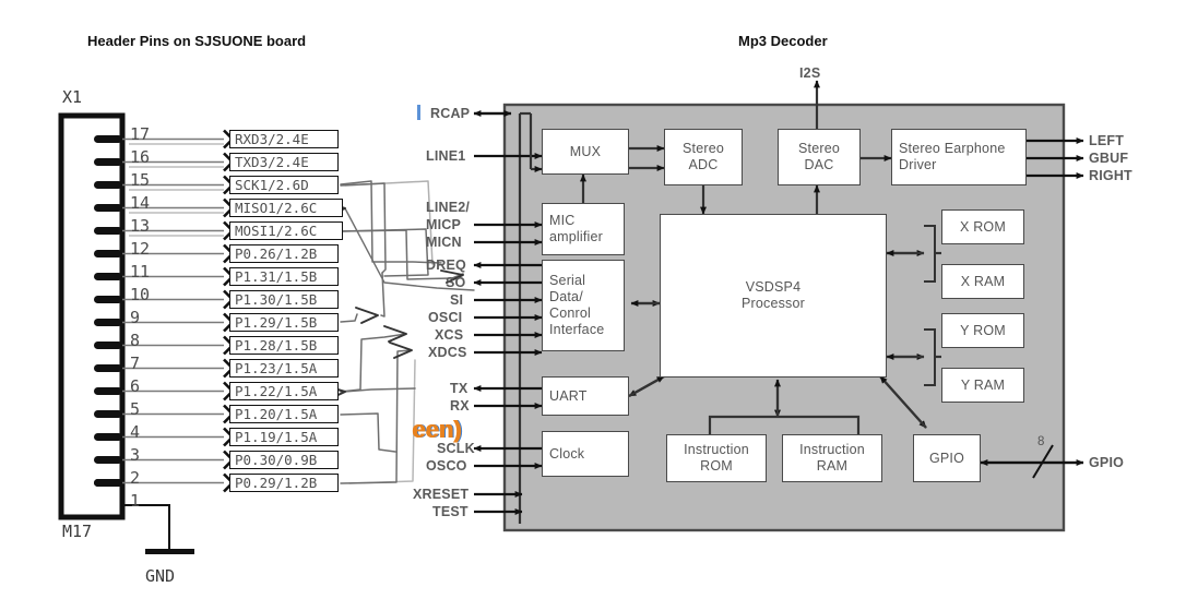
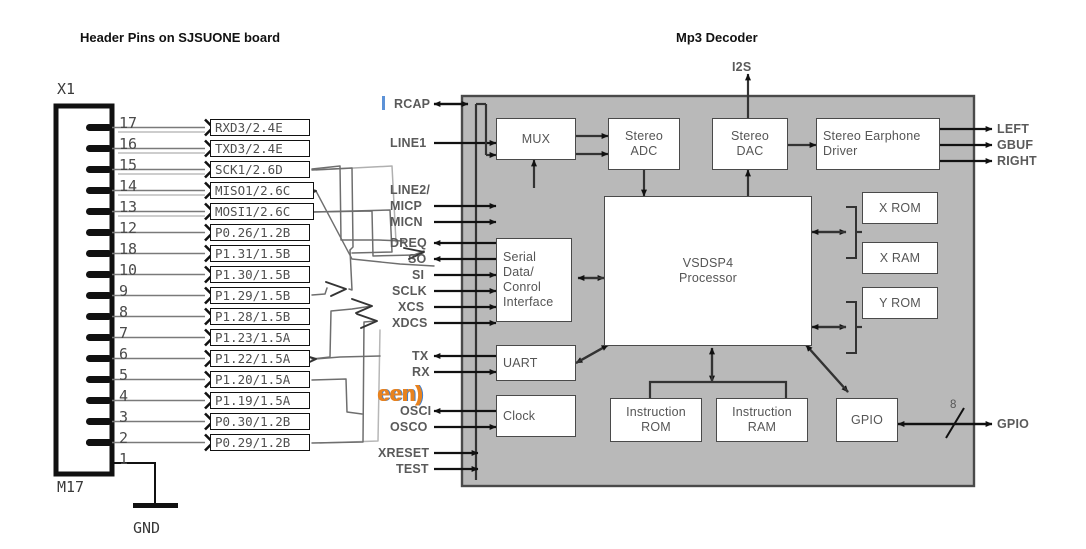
  Header Pins on SJSUONE board
  Mp3 Decoder
  X1
  M17
  GND
  17
  16
  15
  14
  13
  12
- 11
+ 18
  10
  9
  8
  7
  6
  5
  4
  3
  2
  1
  RXD3/2.4E
  TXD3/2.4E
  SCK1/2.6D
  MISO1/2.6C
  MOSI1/2.6C
  P0.26/1.2B
  P1.31/1.5B
  P1.30/1.5B
  P1.29/1.5B
  P1.28/1.5B
  P1.23/1.5A
  P1.22/1.5A
  P1.20/1.5A
  P1.19/1.5A
- P0.30/0.9B
+ P0.30/1.2B
  P0.29/1.2B
  RCAP
  LINE1
  LINE2/
  MICP
  MICN
  DREQ
  SO
  SI
- OSCI
+ SCLK
  XCS
  XDCS
  TX
  RX
- SCLK
+ OSCI
  OSCO
  XRESET
  TEST
  een)
  LEFT
  GBUF
  RIGHT
  GPIO
  I2S
  8
  MUX
  Stereo
  ADC
  Stereo
  DAC
  Stereo Earphone
  Driver
- MIC
- amplifier
  Serial
  Data/
  Conrol
  Interface
  VSDSP4
  Processor
  X ROM
  X RAM
  Y ROM
- Y RAM
  UART
  Clock
  Instruction
  ROM
  Instruction
  RAM
  GPIO
